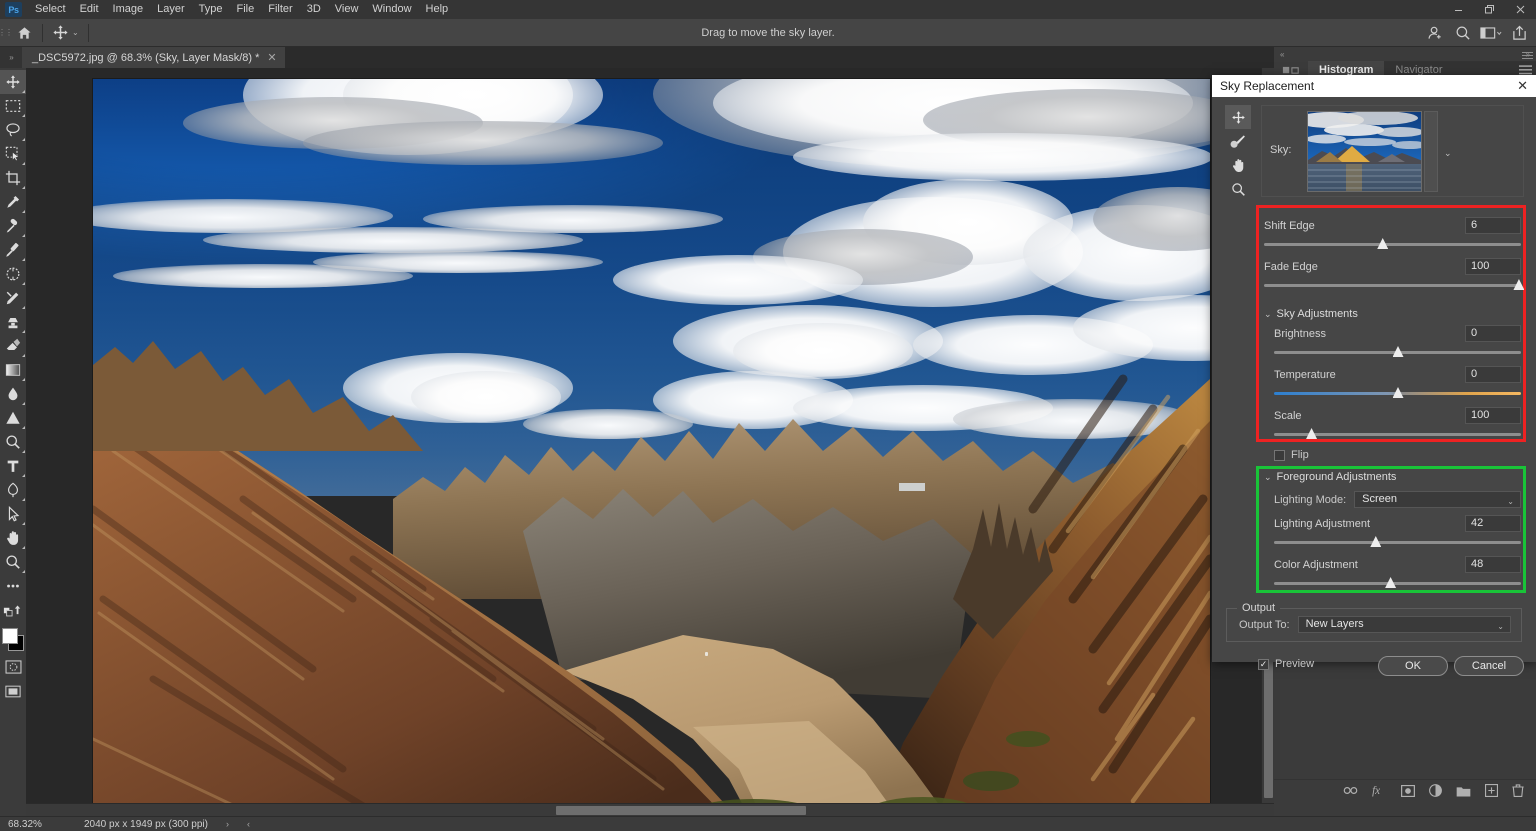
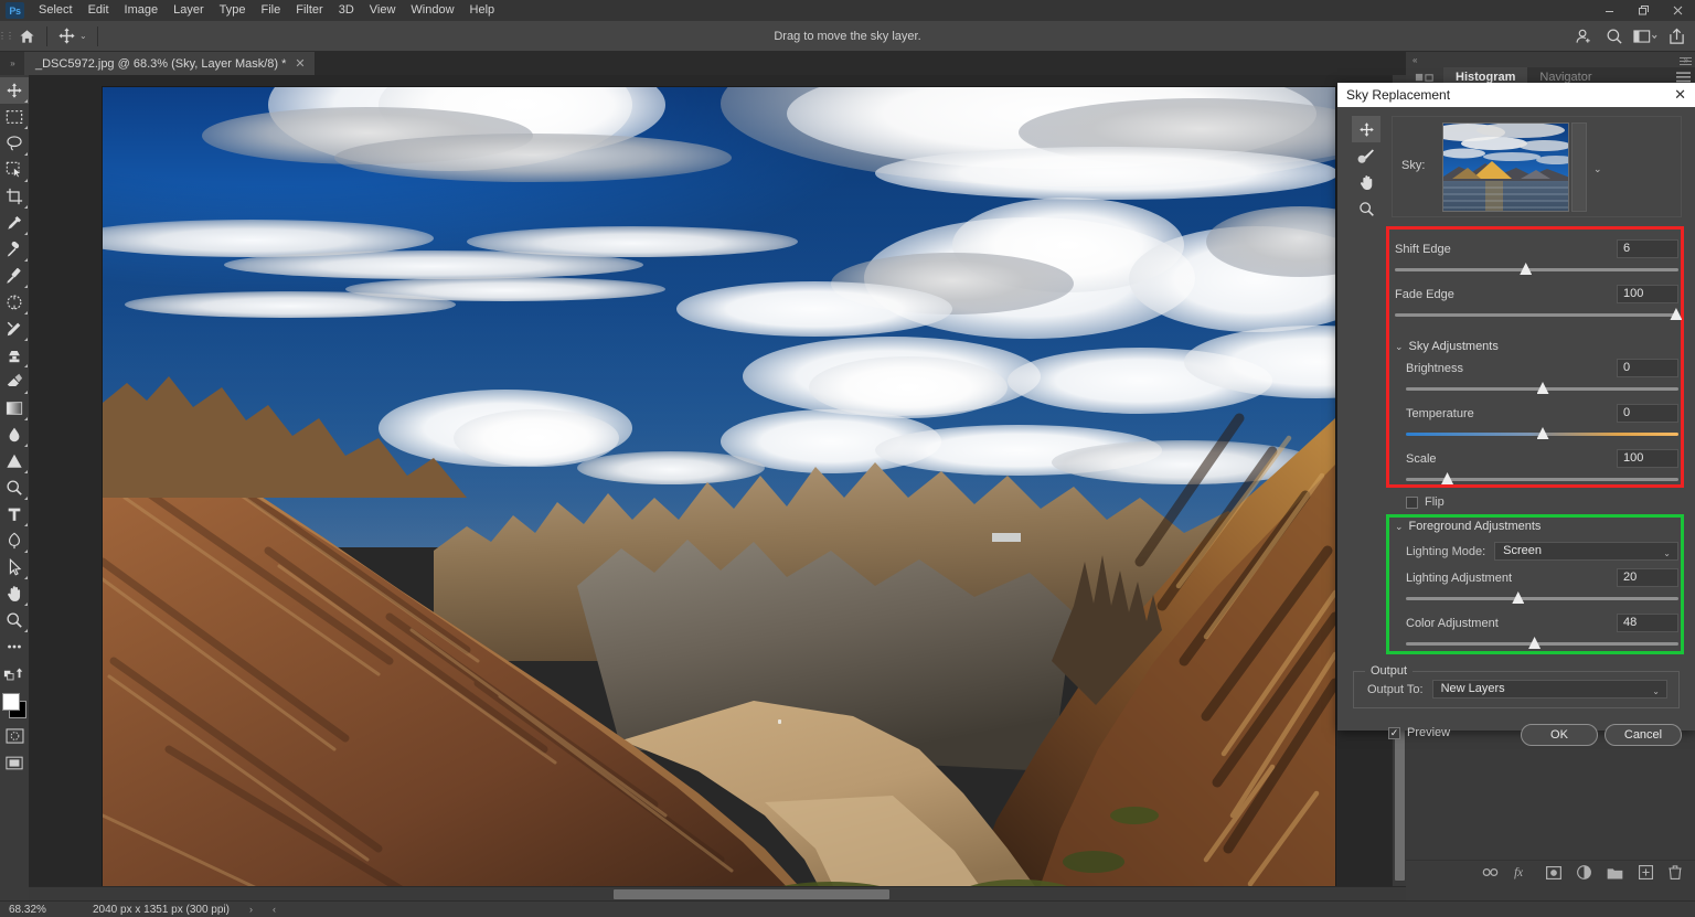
  Ps
  Select
  Edit
  Image
  Layer
  Type
  File
  Filter
  3D
  View
  Window
  Help
  ⋮⋮
  ⌄
  Drag to move the sky layer.
  »
  _DSC5972.jpg @ 68.3% (Sky, Layer Mask/8) *
  ✕
  «
  »
  Histogram
  Navigator
  fx
  Sky Replacement
  ✕
  Sky:
  ⌄
  Shift Edge
  6
  Fade Edge
  100
  ⌄
  Sky Adjustments
  Brightness
  0
  Temperature
  0
  Scale
  100
  Flip
  ⌄
  Foreground Adjustments
  Lighting Mode:
  Screen
  ⌄
  Lighting Adjustment
- 42
+ 20
  Color Adjustment
  48
  Output
  Output To:
  New Layers
  ⌄
  ✓
  Preview
  OK
  Cancel
  68.32%
- 2040 px x 1949 px (300 ppi)
+ 2040 px x 1351 px (300 ppi)
  ›
  ‹
